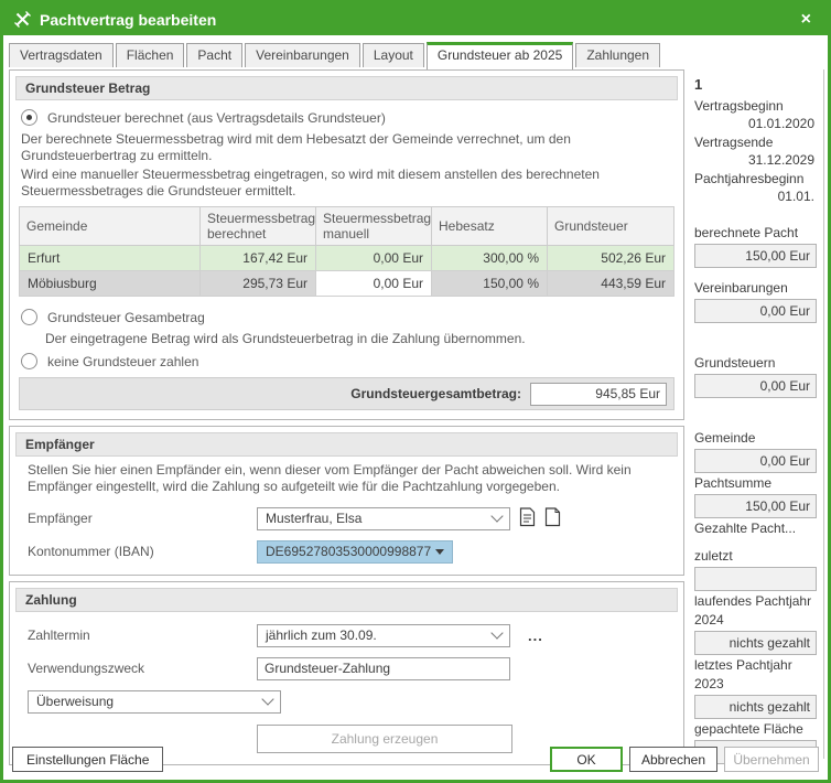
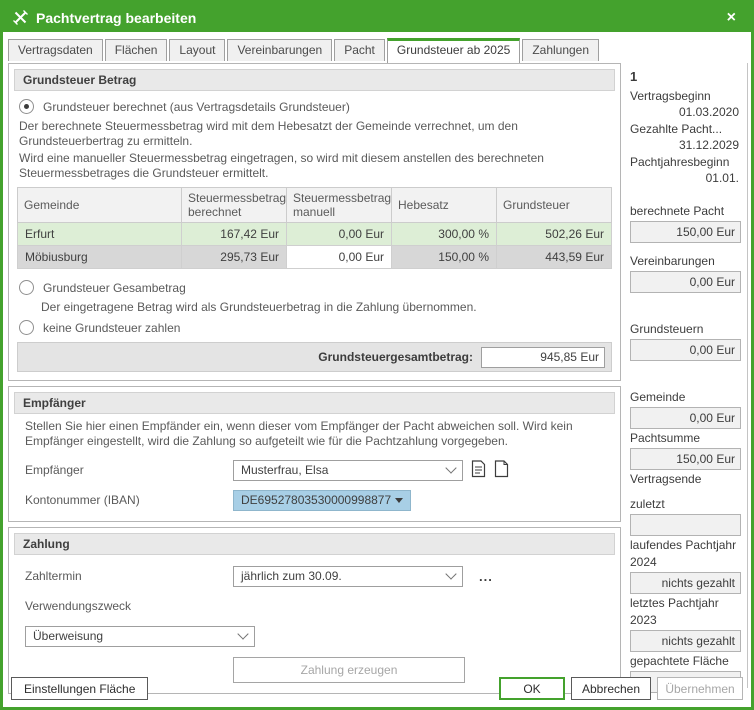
  Pachtvertrag bearbeiten
  ×
  Vertragsdaten
  Flächen
- Pacht
+ Layout
  Vereinbarungen
- Layout
+ Pacht
  Grundsteuer ab 2025
  Zahlungen
  Grundsteuer Betrag
  Grundsteuer berechnet (aus Vertragsdetails Grundsteuer)
  Der berechnete Steuermessbetrag wird mit dem Hebesatzt der Gemeinde verrechnet, um den Grundsteuerbertrag zu ermitteln.
  Wird eine manueller Steuermessbetrag eingetragen, so wird mit diesem anstellen des berechneten Steuermessbetrages die Grundsteuer ermittelt.
  Gemeinde	Steuermessbetrag berechnet	Steuermessbetrag manuell	Hebesatz	Grundsteuer
  Erfurt	167,42 Eur	0,00 Eur	300,00 %	502,26 Eur
  Möbiusburg	295,73 Eur	0,00 Eur	150,00 %	443,59 Eur
  Grundsteuer Gesambetrag
  Der eingetragene Betrag wird als Grundsteuerbetrag in die Zahlung übernommen.
  keine Grundsteuer zahlen
  Grundsteuergesamtbetrag:
  945,85 Eur
  Empfänger
  Stellen Sie hier einen Empfänder ein, wenn dieser vom Empfänger der Pacht abweichen soll. Wird kein Empfänger eingestellt, wird die Zahlung so aufgeteilt wie für die Pachtzahlung vorgegeben.
  Empfänger
  Musterfrau, Elsa
  Kontonummer (IBAN)
  DE69527803530000998877
  Zahlung
  Zahltermin
  jährlich zum 30.09.
  ...
  Verwendungszweck
- Grundsteuer-Zahlung
  Überweisung
  Zahlung erzeugen
  1
  Vertragsbeginn
- 01.01.2020
+ 01.03.2020
- Vertragsende
+ Gezahlte Pacht...
  31.12.2029
  Pachtjahresbeginn
  01.01.
  berechnete Pacht
  150,00 Eur
  Vereinbarungen
  0,00 Eur
  Grundsteuern
  0,00 Eur
  Gemeinde
  0,00 Eur
  Pachtsumme
  150,00 Eur
- Gezahlte Pacht...
+ Vertragsende
  zuletzt
  laufendes Pachtjahr
  2024
  nichts gezahlt
  letztes Pachtjahr
  2023
  nichts gezahlt
  gepachtete Fläche
  Einstellungen Fläche
  OK
  Abbrechen
  Übernehmen
